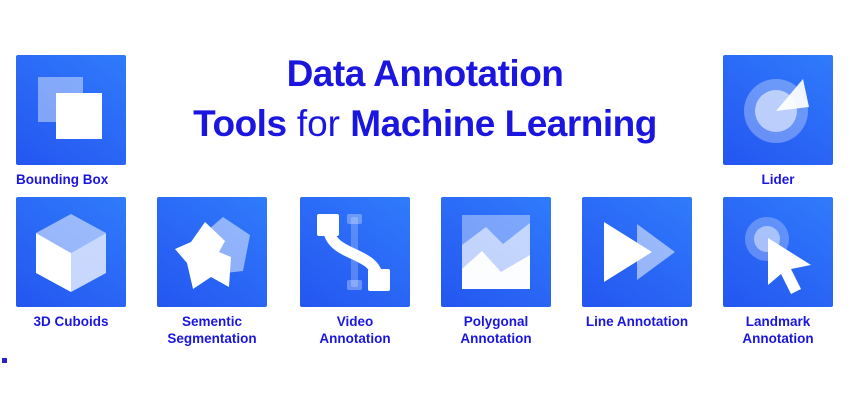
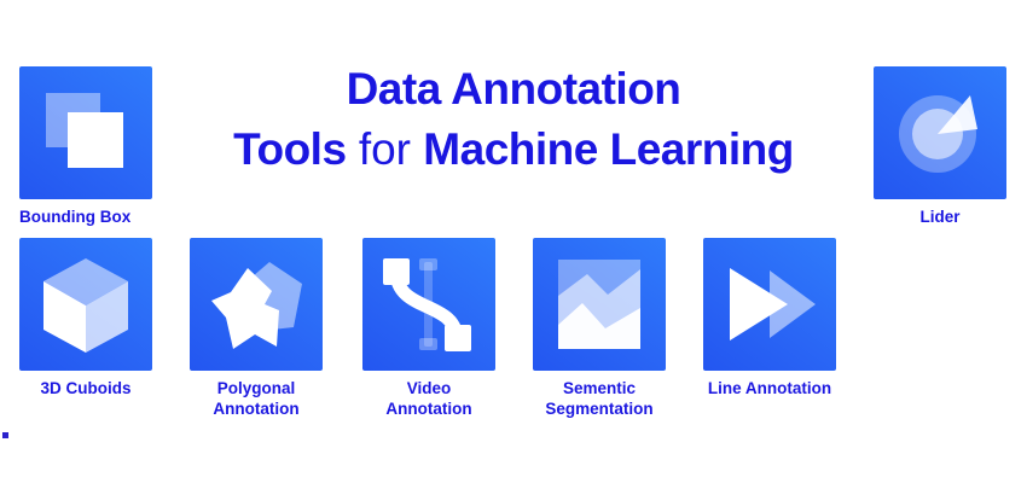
  Data Annotation
  Tools for Machine Learning
  Bounding Box
  Lider
  3D Cuboids
- Sementic Segmentation
+ Polygonal Annotation
  Video Annotation
- Polygonal Annotation
+ Sementic Segmentation
  Line Annotation
- Landmark Annotation
